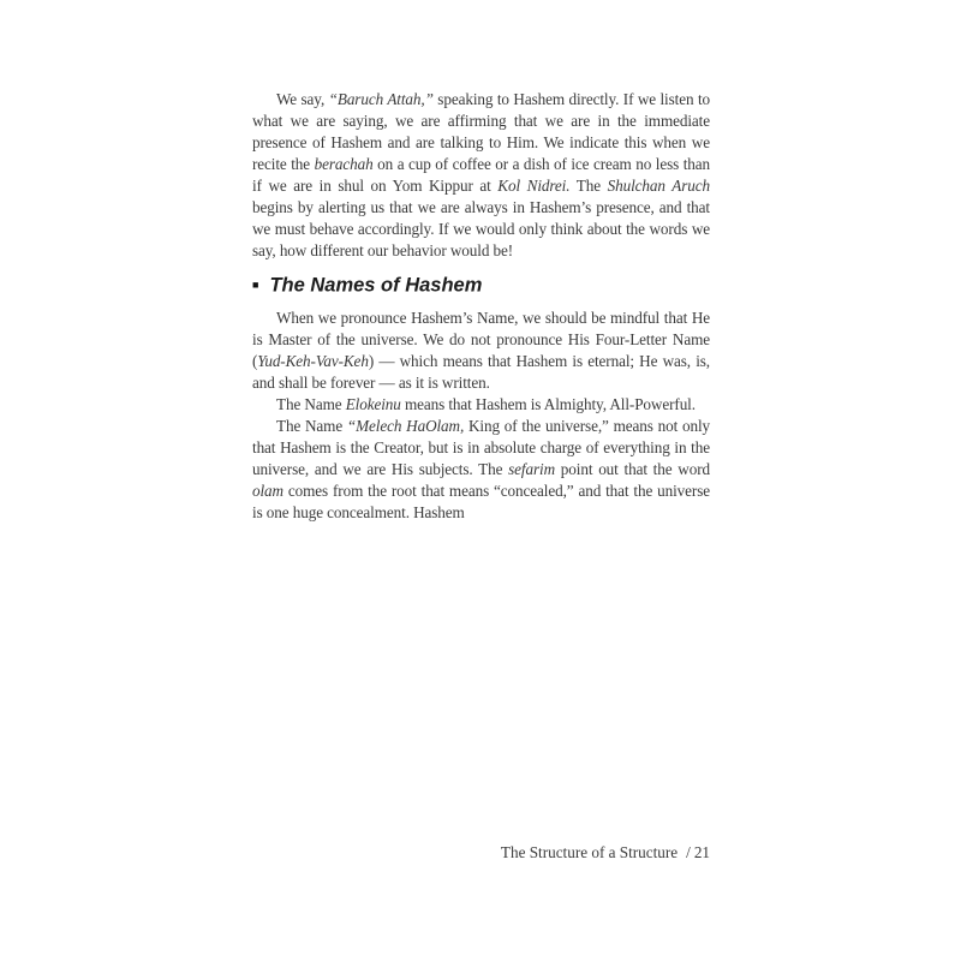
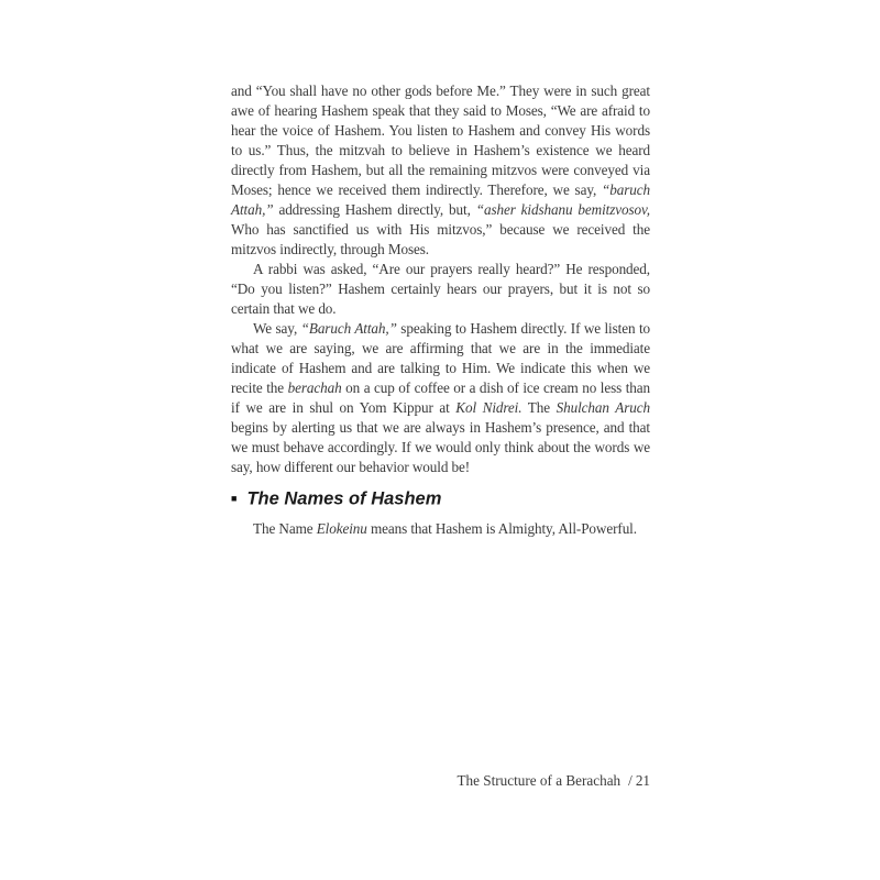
+ and “You shall have no other gods before Me.” They were in such great awe of hearing Hashem speak that they said to Moses, “We are afraid to hear the voice of Hashem. You listen to Hashem and convey His words to us.” Thus, the mitzvah to believe in Hashem’s existence we heard directly from Hashem, but all the remaining mitzvos were conveyed via Moses; hence we received them indirectly. Therefore, we say, “baruch Attah,” addressing Hashem directly, but, “asher kidshanu bemitzvosov, Who has sanctified us with His mitzvos,” because we received the mitzvos indirectly, through Moses.
+ A rabbi was asked, “Are our prayers really heard?” He responded, “Do you listen?” Hashem certainly hears our prayers, but it is not so certain that we do.
- We say, “Baruch Attah,” speaking to Hashem directly. If we listen to what we are saying, we are affirming that we are in the immediate presence of Hashem and are talking to Him. We indicate this when we recite the berachah on a cup of coffee or a dish of ice cream no less than if we are in shul on Yom Kippur at Kol Nidrei. The Shulchan Aruch begins by alerting us that we are always in Hashem’s presence, and that we must behave accordingly. If we would only think about the words we say, how different our behavior would be!
+ We say, “Baruch Attah,” speaking to Hashem directly. If we listen to what we are saying, we are affirming that we are in the immediate indicate of Hashem and are talking to Him. We indicate this when we recite the berachah on a cup of coffee or a dish of ice cream no less than if we are in shul on Yom Kippur at Kol Nidrei. The Shulchan Aruch begins by alerting us that we are always in Hashem’s presence, and that we must behave accordingly. If we would only think about the words we say, how different our behavior would be!
  ■ The Names of Hashem
- When we pronounce Hashem’s Name, we should be mindful that He is Master of the universe. We do not pronounce His Four-Letter Name (Yud-Keh-Vav-Keh) — which means that Hashem is eternal; He was, is, and shall be forever — as it is written.
  The Name Elokeinu means that Hashem is Almighty, All-Powerful.
- The Name “Melech HaOlam, King of the universe,” means not only that Hashem is the Creator, but is in absolute charge of everything in the universe, and we are His subjects. The sefarim point out that the word olam comes from the root that means “concealed,” and that the universe is one huge concealment. Hashem
- The Structure of a Structure / 21
+ The Structure of a Berachah / 21
